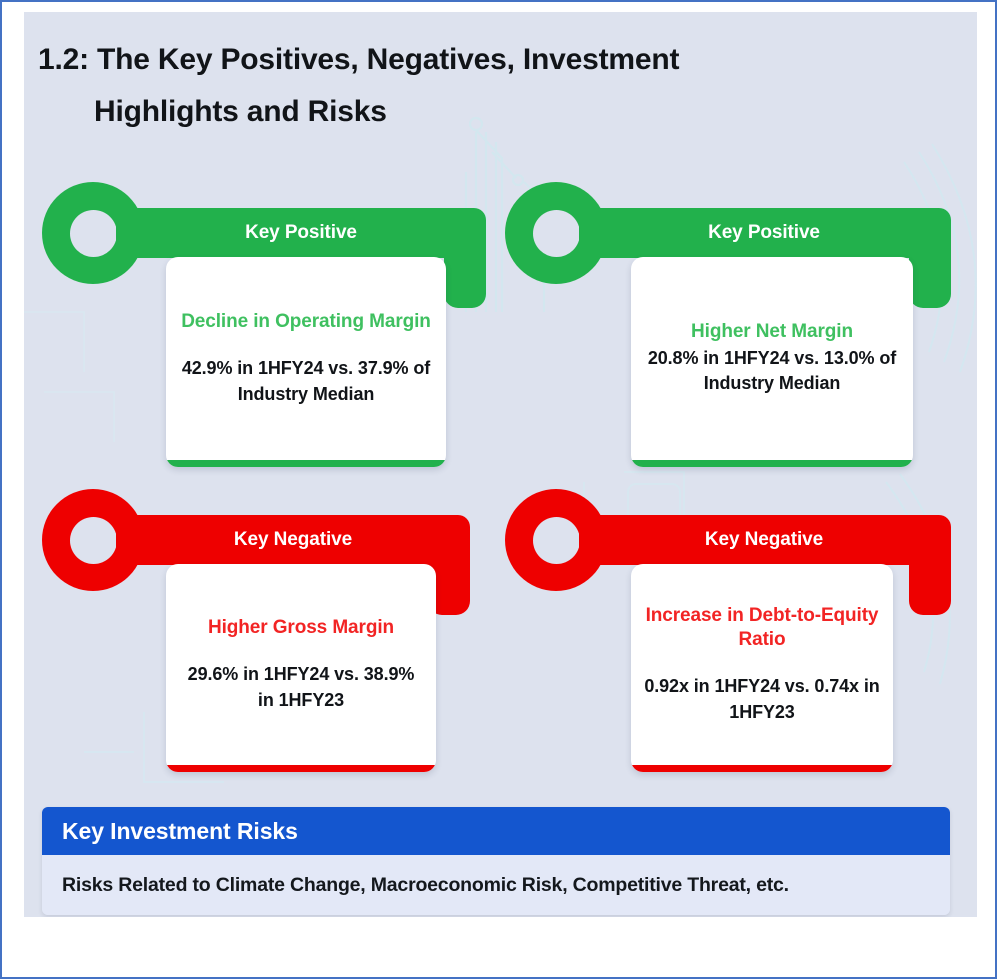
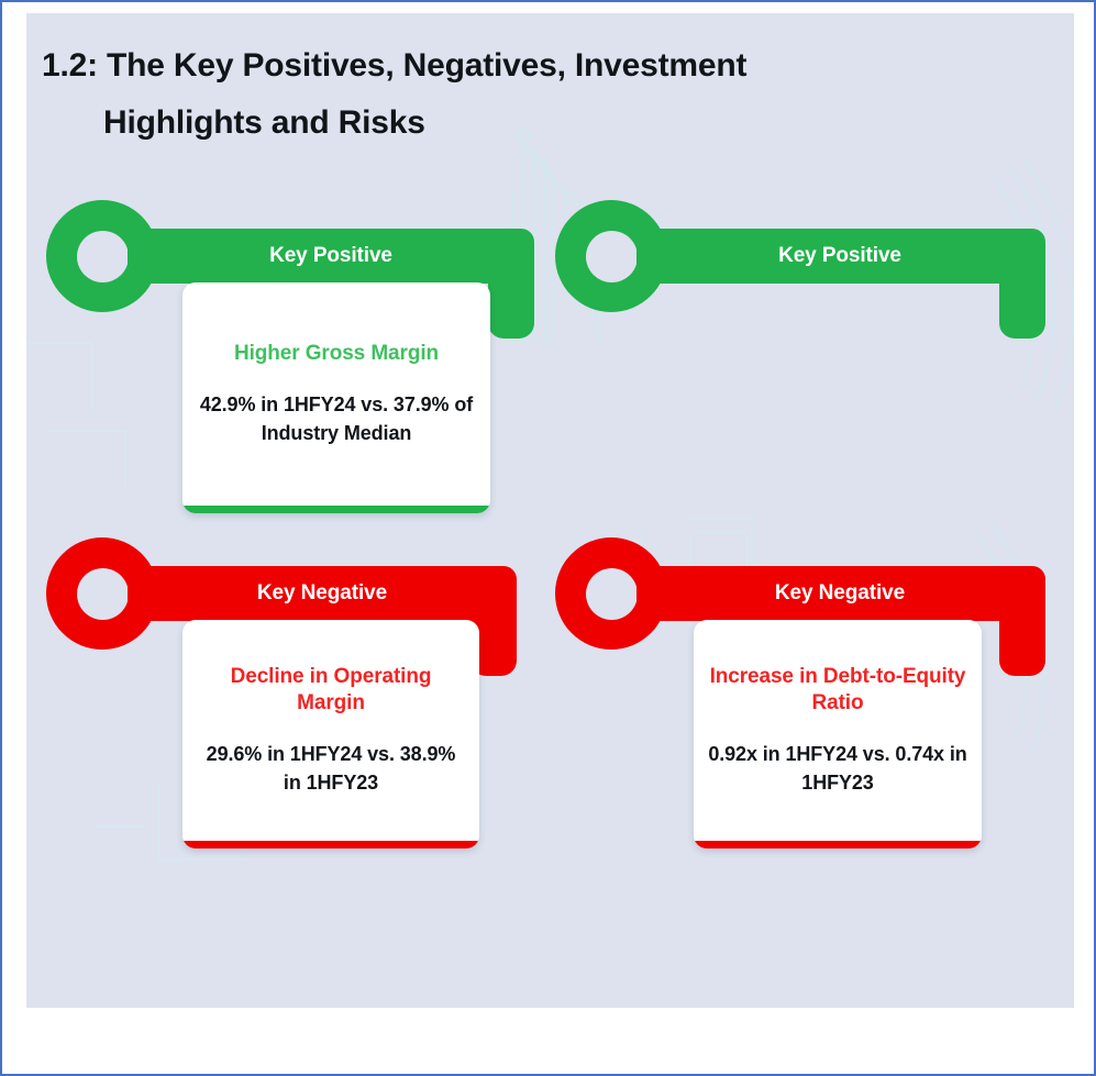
  1.2: The Key Positives, Negatives, Investment
  Highlights and Risks
  Key Positive
- Decline in Operating Margin
+ Higher Gross Margin
  42.9% in 1HFY24 vs. 37.9% of Industry Median
  Key Positive
- Higher Net Margin
- 20.8% in 1HFY24 vs. 13.0% of Industry Median
  Key Negative
- Higher Gross Margin
+ Decline in Operating Margin
  29.6% in 1HFY24 vs. 38.9% in 1HFY23
  Key Negative
  Increase in Debt-to-Equity Ratio
  0.92x in 1HFY24 vs. 0.74x in 1HFY23
- Key Investment Risks
- Risks Related to Climate Change, Macroeconomic Risk, Competitive Threat, etc.
